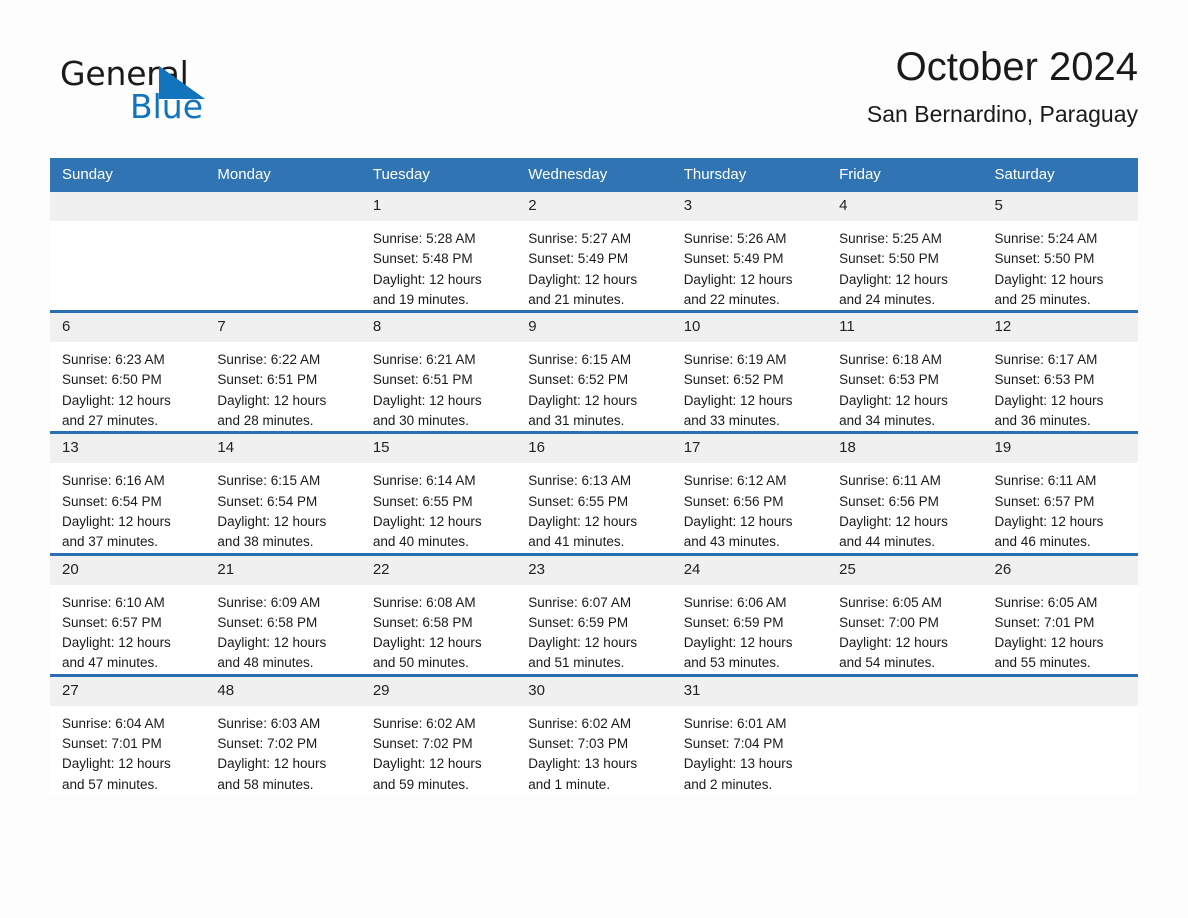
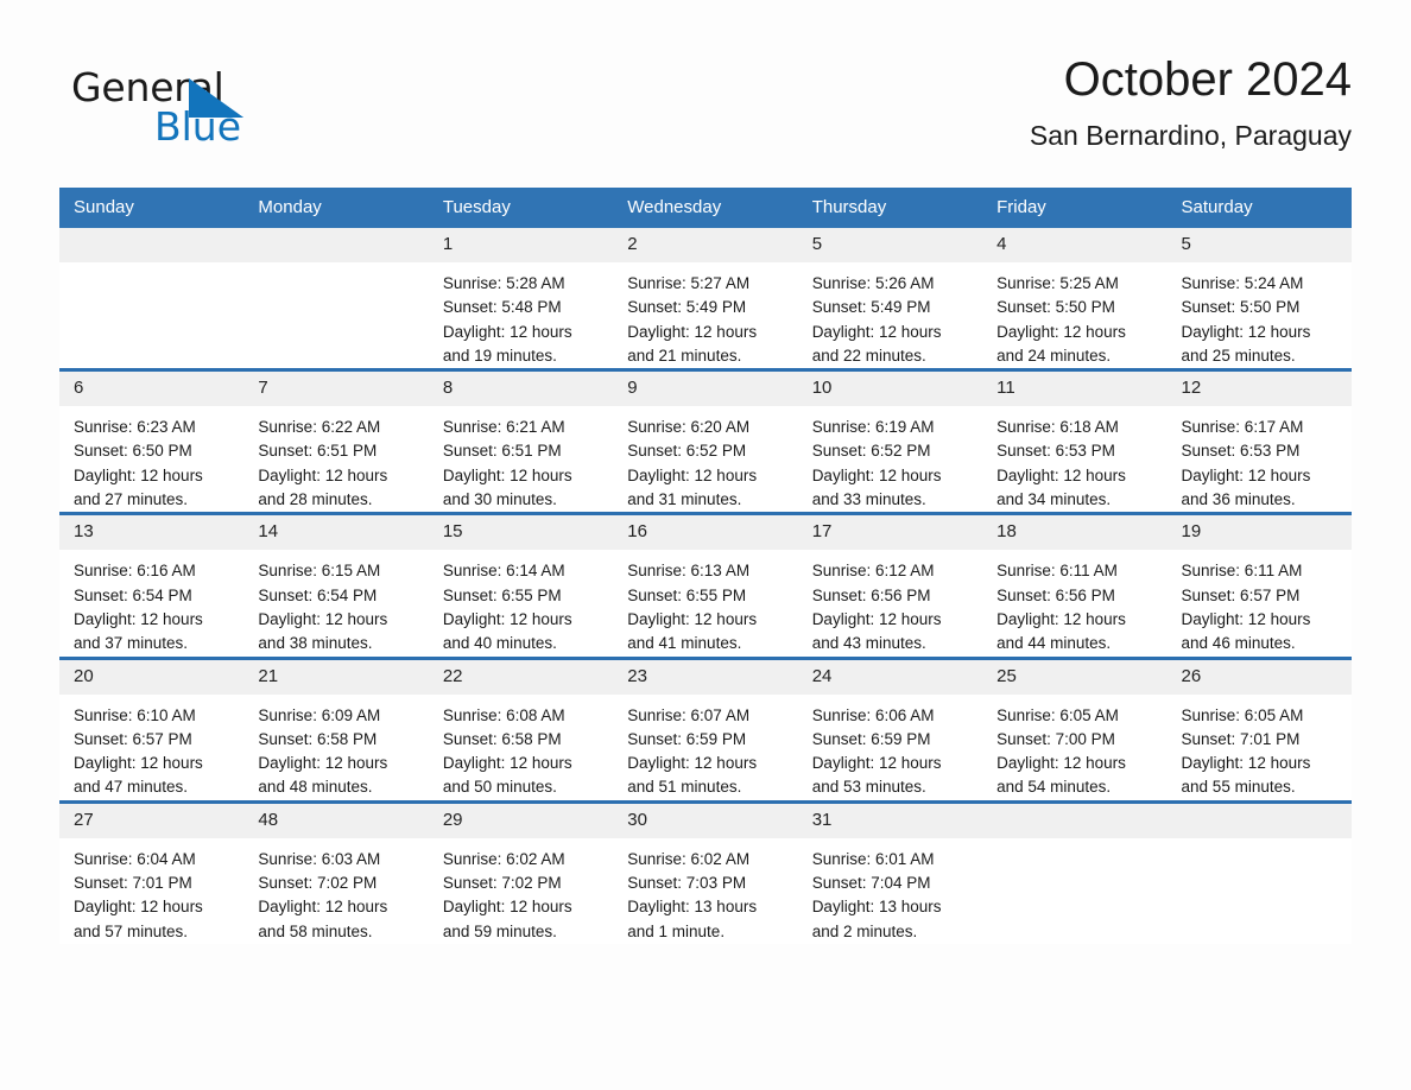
  General
  Blue
  October 2024
  San Bernardino, Paraguay
  Sunday	Monday	Tuesday	Wednesday	Thursday	Friday	Saturday
- 		1Sunrise: 5:28 AMSunset: 5:48 PMDaylight: 12 hoursand 19 minutes.	2Sunrise: 5:27 AMSunset: 5:49 PMDaylight: 12 hoursand 21 minutes.	3Sunrise: 5:26 AMSunset: 5:49 PMDaylight: 12 hoursand 22 minutes.	4Sunrise: 5:25 AMSunset: 5:50 PMDaylight: 12 hoursand 24 minutes.	5Sunrise: 5:24 AMSunset: 5:50 PMDaylight: 12 hoursand 25 minutes.
+ 		1Sunrise: 5:28 AMSunset: 5:48 PMDaylight: 12 hoursand 19 minutes.	2Sunrise: 5:27 AMSunset: 5:49 PMDaylight: 12 hoursand 21 minutes.	5Sunrise: 5:26 AMSunset: 5:49 PMDaylight: 12 hoursand 22 minutes.	4Sunrise: 5:25 AMSunset: 5:50 PMDaylight: 12 hoursand 24 minutes.	5Sunrise: 5:24 AMSunset: 5:50 PMDaylight: 12 hoursand 25 minutes.
- 6Sunrise: 6:23 AMSunset: 6:50 PMDaylight: 12 hoursand 27 minutes.	7Sunrise: 6:22 AMSunset: 6:51 PMDaylight: 12 hoursand 28 minutes.	8Sunrise: 6:21 AMSunset: 6:51 PMDaylight: 12 hoursand 30 minutes.	9Sunrise: 6:15 AMSunset: 6:52 PMDaylight: 12 hoursand 31 minutes.	10Sunrise: 6:19 AMSunset: 6:52 PMDaylight: 12 hoursand 33 minutes.	11Sunrise: 6:18 AMSunset: 6:53 PMDaylight: 12 hoursand 34 minutes.	12Sunrise: 6:17 AMSunset: 6:53 PMDaylight: 12 hoursand 36 minutes.
+ 6Sunrise: 6:23 AMSunset: 6:50 PMDaylight: 12 hoursand 27 minutes.	7Sunrise: 6:22 AMSunset: 6:51 PMDaylight: 12 hoursand 28 minutes.	8Sunrise: 6:21 AMSunset: 6:51 PMDaylight: 12 hoursand 30 minutes.	9Sunrise: 6:20 AMSunset: 6:52 PMDaylight: 12 hoursand 31 minutes.	10Sunrise: 6:19 AMSunset: 6:52 PMDaylight: 12 hoursand 33 minutes.	11Sunrise: 6:18 AMSunset: 6:53 PMDaylight: 12 hoursand 34 minutes.	12Sunrise: 6:17 AMSunset: 6:53 PMDaylight: 12 hoursand 36 minutes.
  13Sunrise: 6:16 AMSunset: 6:54 PMDaylight: 12 hoursand 37 minutes.	14Sunrise: 6:15 AMSunset: 6:54 PMDaylight: 12 hoursand 38 minutes.	15Sunrise: 6:14 AMSunset: 6:55 PMDaylight: 12 hoursand 40 minutes.	16Sunrise: 6:13 AMSunset: 6:55 PMDaylight: 12 hoursand 41 minutes.	17Sunrise: 6:12 AMSunset: 6:56 PMDaylight: 12 hoursand 43 minutes.	18Sunrise: 6:11 AMSunset: 6:56 PMDaylight: 12 hoursand 44 minutes.	19Sunrise: 6:11 AMSunset: 6:57 PMDaylight: 12 hoursand 46 minutes.
  20Sunrise: 6:10 AMSunset: 6:57 PMDaylight: 12 hoursand 47 minutes.	21Sunrise: 6:09 AMSunset: 6:58 PMDaylight: 12 hoursand 48 minutes.	22Sunrise: 6:08 AMSunset: 6:58 PMDaylight: 12 hoursand 50 minutes.	23Sunrise: 6:07 AMSunset: 6:59 PMDaylight: 12 hoursand 51 minutes.	24Sunrise: 6:06 AMSunset: 6:59 PMDaylight: 12 hoursand 53 minutes.	25Sunrise: 6:05 AMSunset: 7:00 PMDaylight: 12 hoursand 54 minutes.	26Sunrise: 6:05 AMSunset: 7:01 PMDaylight: 12 hoursand 55 minutes.
  27Sunrise: 6:04 AMSunset: 7:01 PMDaylight: 12 hoursand 57 minutes.	48Sunrise: 6:03 AMSunset: 7:02 PMDaylight: 12 hoursand 58 minutes.	29Sunrise: 6:02 AMSunset: 7:02 PMDaylight: 12 hoursand 59 minutes.	30Sunrise: 6:02 AMSunset: 7:03 PMDaylight: 13 hoursand 1 minute.	31Sunrise: 6:01 AMSunset: 7:04 PMDaylight: 13 hoursand 2 minutes.
